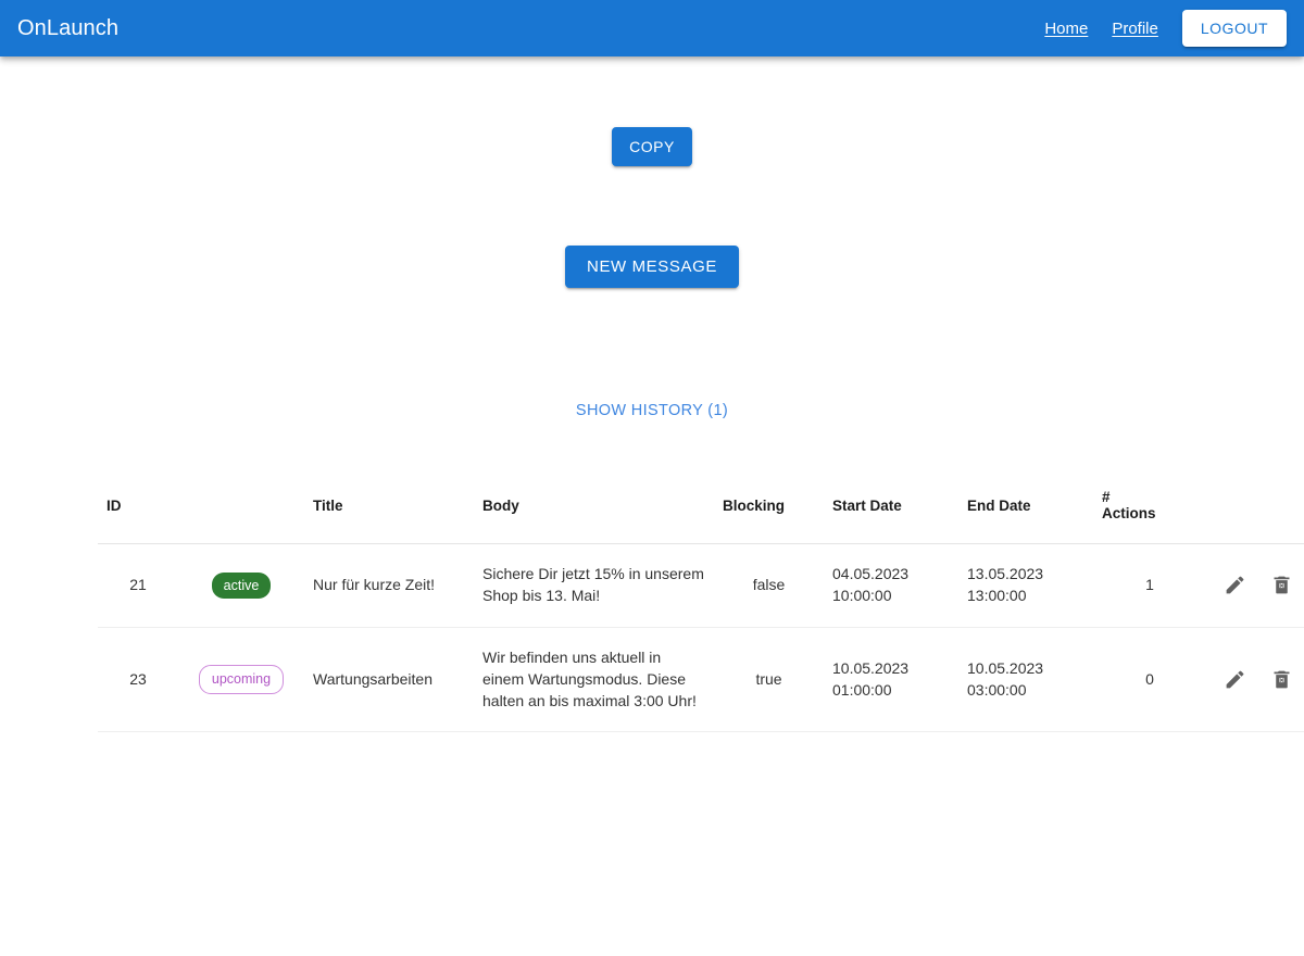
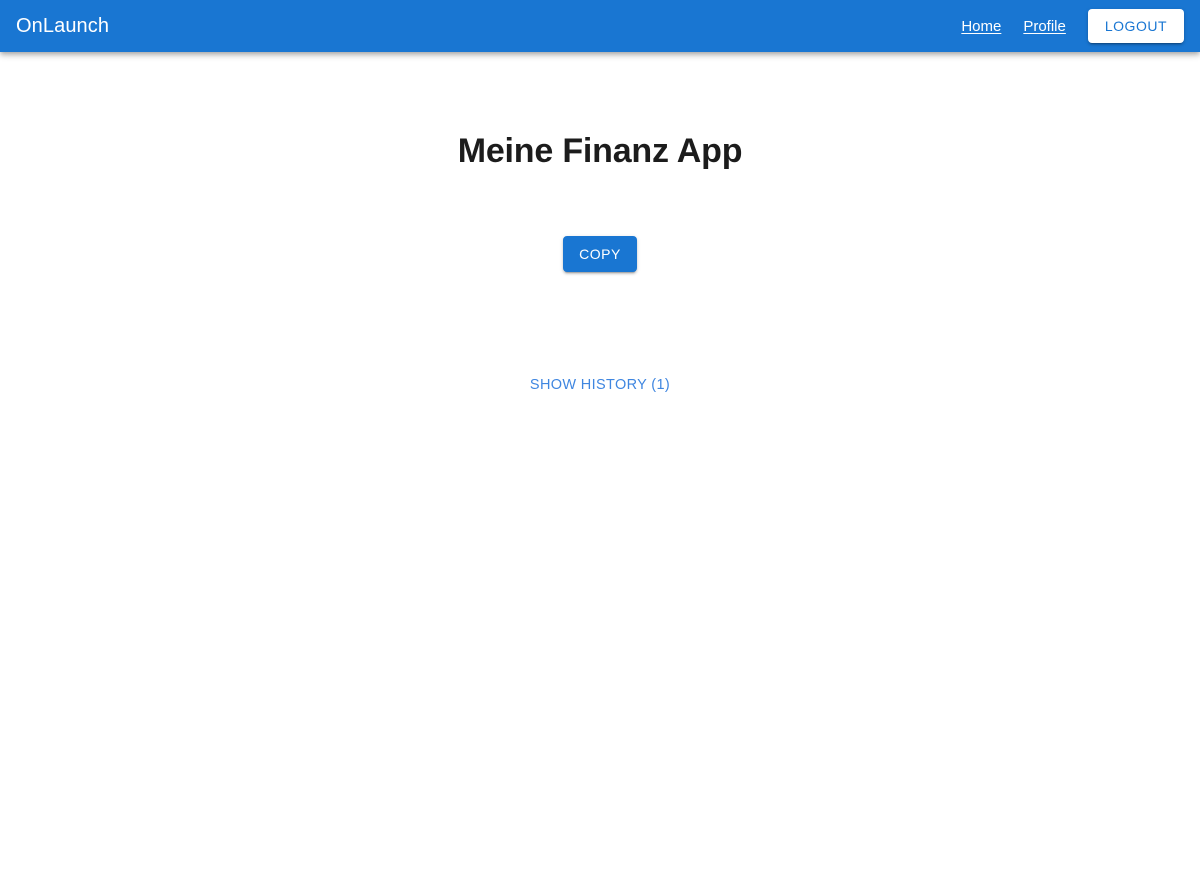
  OnLaunch
  Home
  Profile
  LOGOUT
+ Meine Finanz App
  COPY
- NEW MESSAGE
  SHOW HISTORY (1)
- ID		Title	Body	Blocking	Start Date	End Date	# Actions
- 21	active	Nur für kurze Zeit!	Sichere Dir jetzt 15% in unserem Shop bis 13. Mai!	false	04.05.2023 10:00:00	13.05.2023 13:00:00	1
- 23	upcoming	Wartungsarbeiten	Wir befinden uns aktuell in einem Wartungsmodus. Diese halten an bis maximal 3:00 Uhr!	true	10.05.2023 01:00:00	10.05.2023 03:00:00	0
